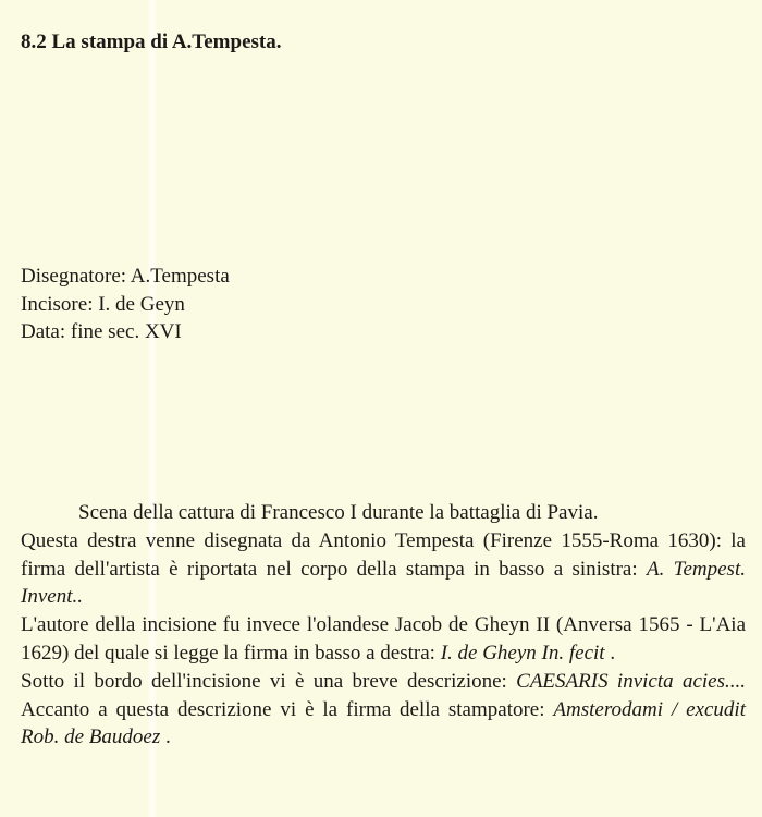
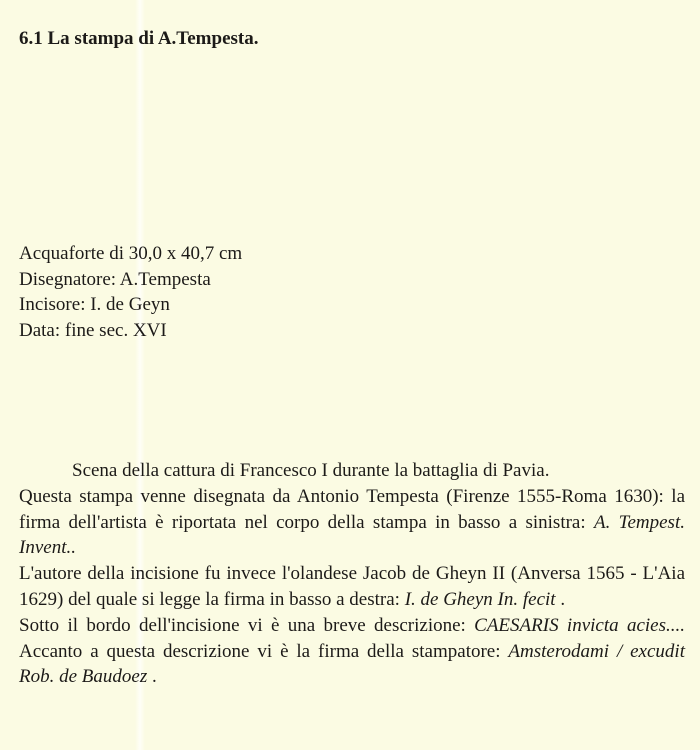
- 8.2 La stampa di A.Tempesta.
+ 6.1 La stampa di A.Tempesta.
+ Acquaforte di 30,0 x 40,7 cm
  Disegnatore: A.Tempesta
  Incisore: I. de Geyn
  Data: fine sec. XVI
  Scena della cattura di Francesco I durante la battaglia di Pavia.
- Questa destra venne disegnata da Antonio Tempesta (Firenze 1555-Roma 1630): la firma dell'artista è riportata nel corpo della stampa in basso a sinistra: A. Tempest. Invent..
+ Questa stampa venne disegnata da Antonio Tempesta (Firenze 1555-Roma 1630): la firma dell'artista è riportata nel corpo della stampa in basso a sinistra: A. Tempest. Invent..
  L'autore della incisione fu invece l'olandese Jacob de Gheyn II (Anversa 1565 - L'Aia 1629) del quale si legge la firma in basso a destra: I. de Gheyn In. fecit .
  Sotto il bordo dell'incisione vi è una breve descrizione: CAESARIS invicta acies.... Accanto a questa descrizione vi è la firma della stampatore: Amsterodami / excudit Rob. de Baudoez .
